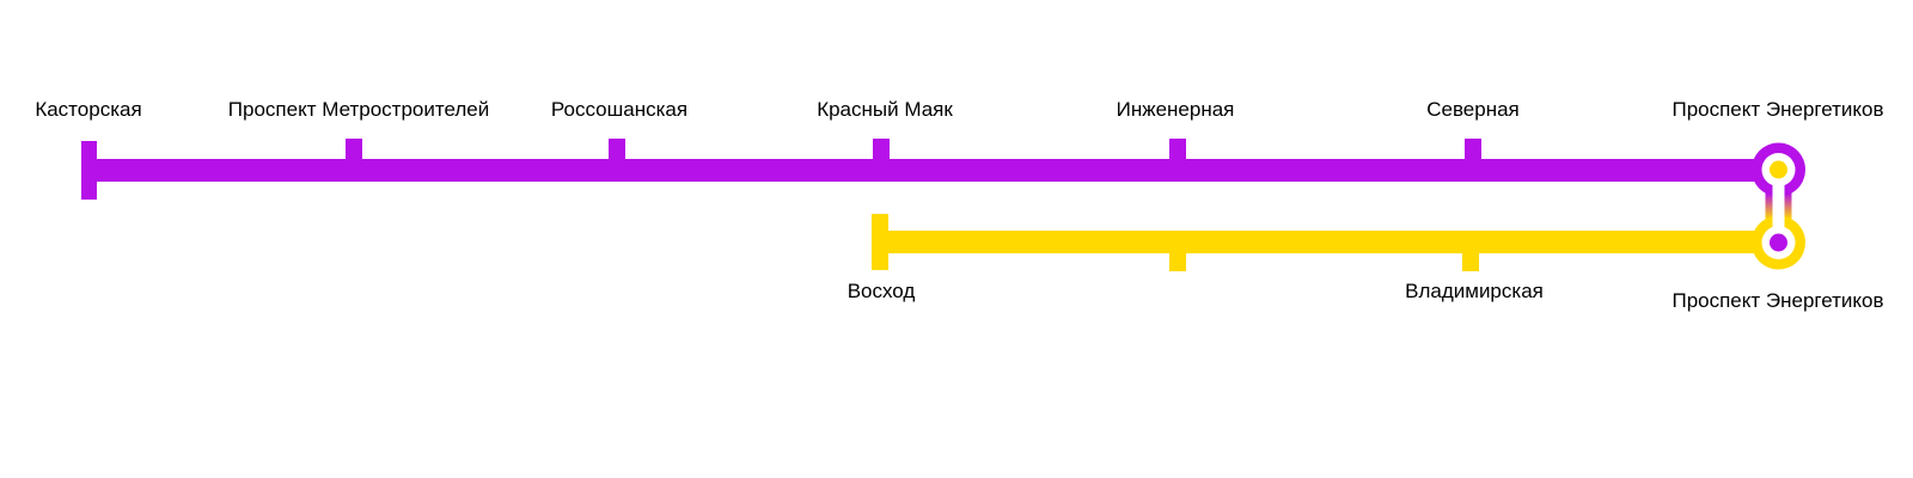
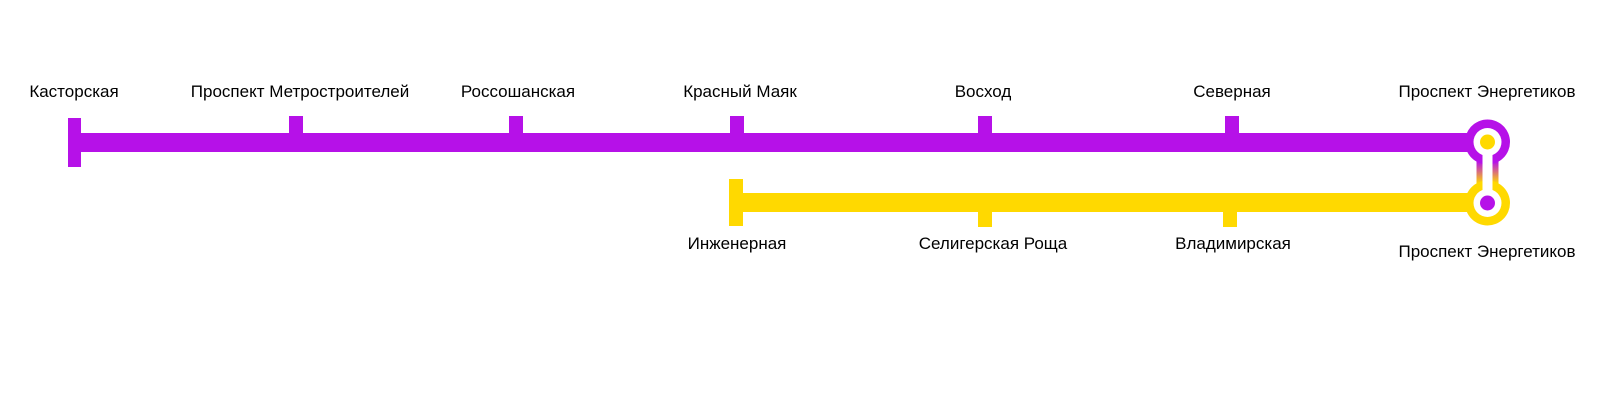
  Касторская
  Проспект Метростроителей
  Россошанская
  Красный Маяк
- Инженерная
+ Восход
  Северная
  Проспект Энергетиков
- Восход
+ Инженерная
+ Селигерская Роща
  Владимирская
  Проспект Энергетиков
